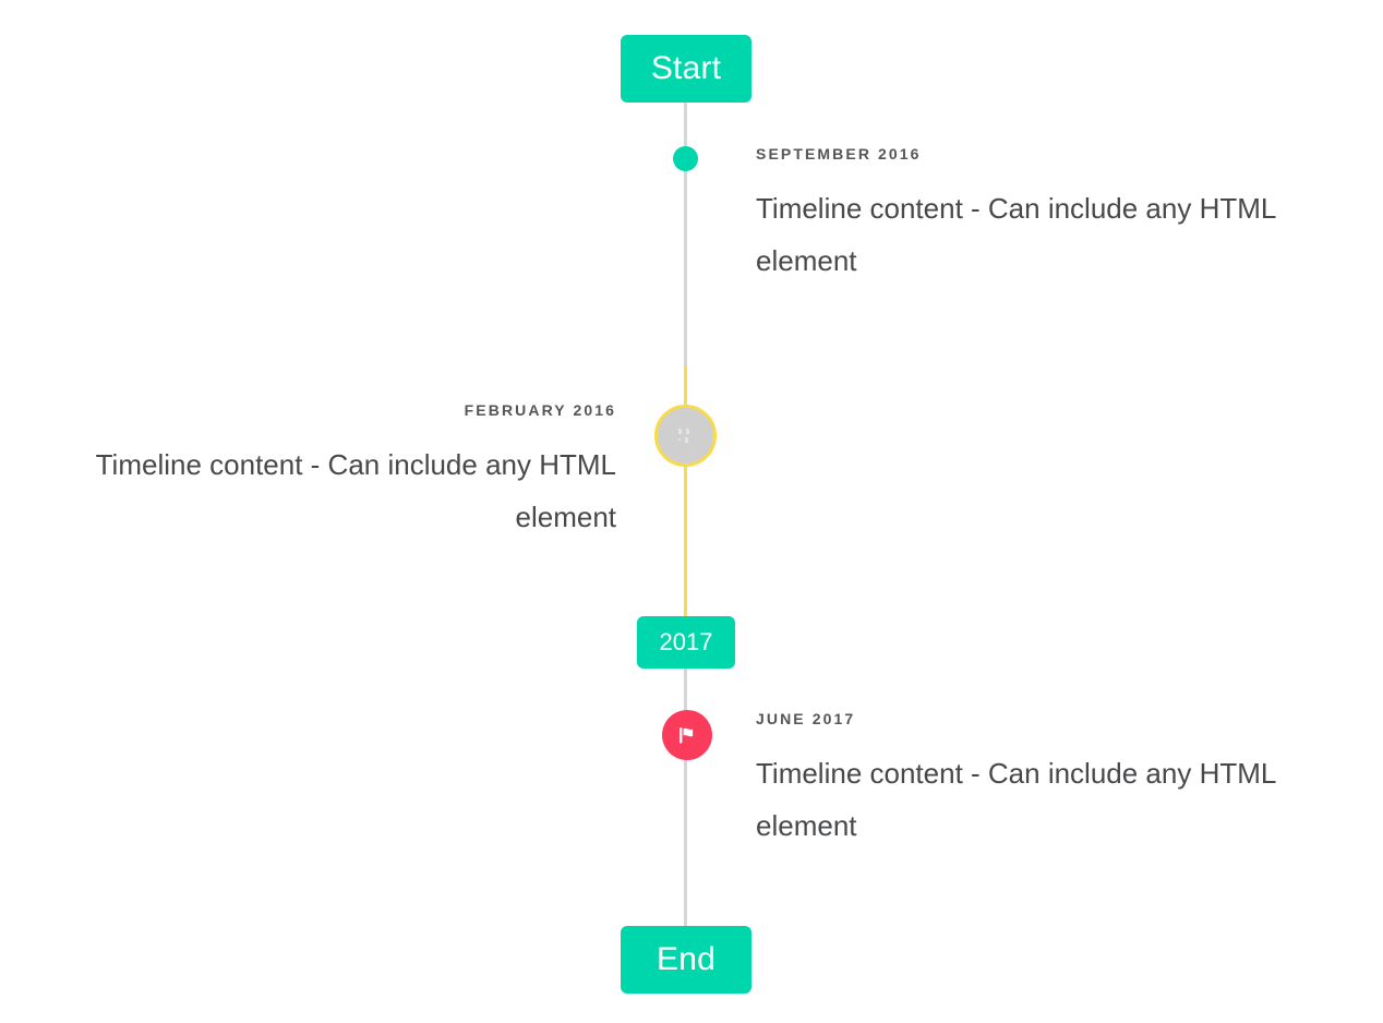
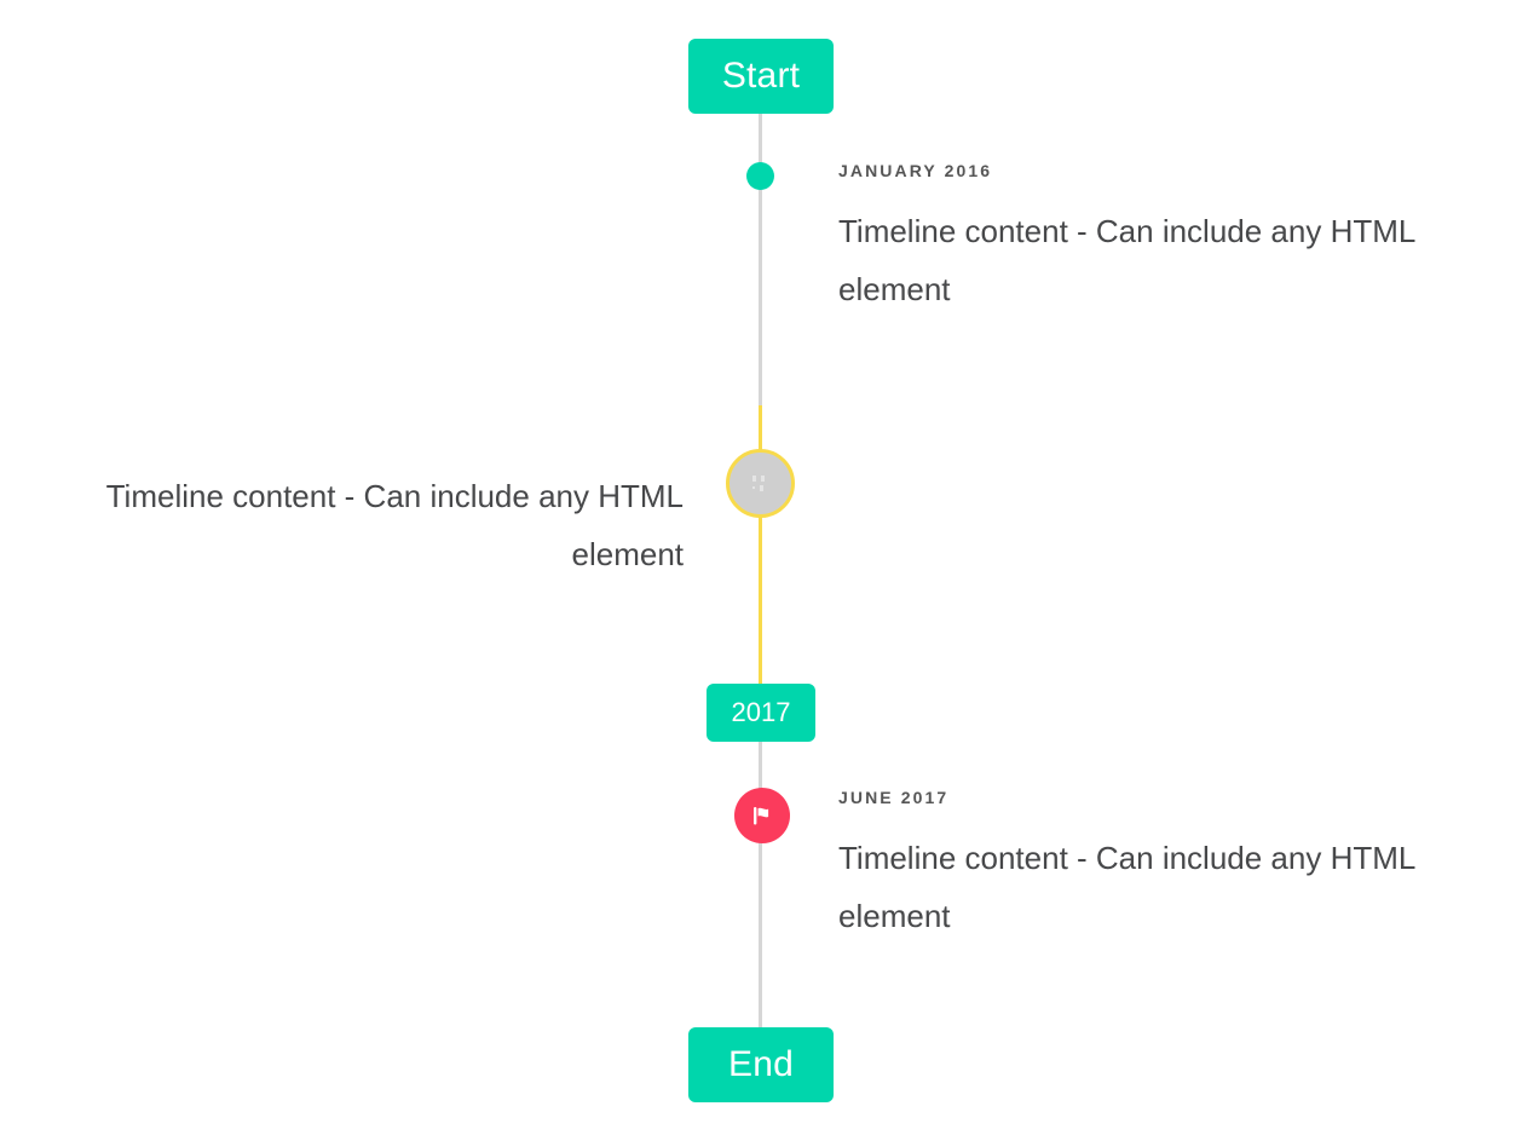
  Start
- SEPTEMBER 2016
+ JANUARY 2016
  Timeline content - Can include any HTML element
- FEBRUARY 2016
  Timeline content - Can include any HTML element
  2017
  JUNE 2017
  Timeline content - Can include any HTML element
  End
